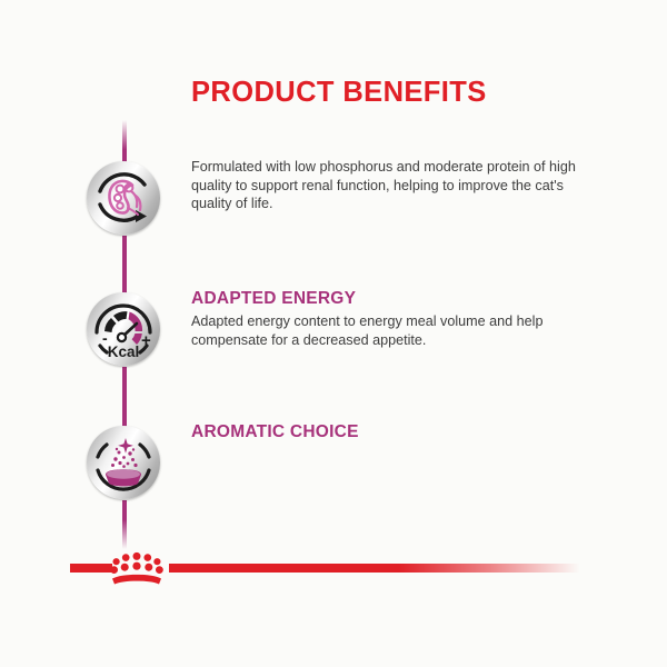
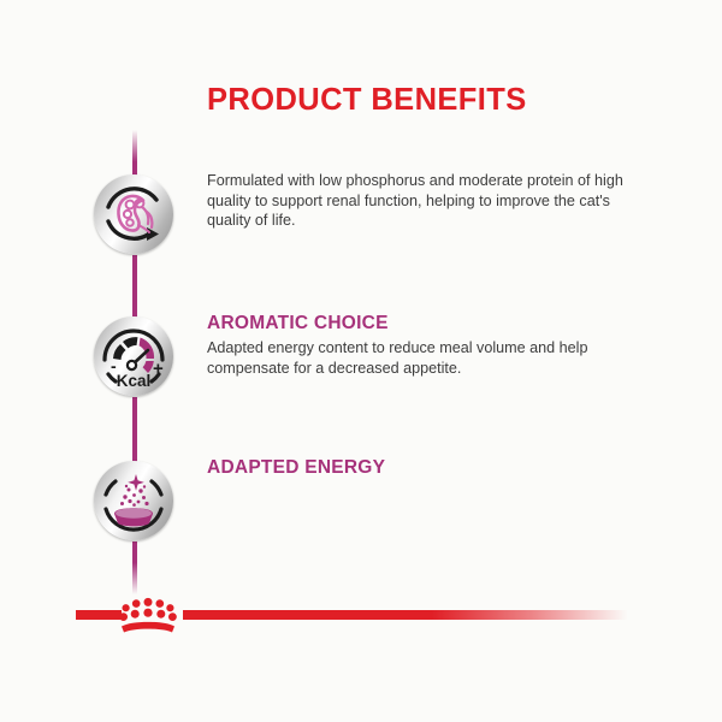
  PRODUCT BENEFITS
  Formulated with low phosphorus and moderate protein of high quality to support renal function, helping to improve the cat's quality of life.
  -
  +
  Kcal
- ADAPTED ENERGY
+ AROMATIC CHOICE
- Adapted energy content to energy meal volume and help compensate for a decreased appetite.
+ Adapted energy content to reduce meal volume and help compensate for a decreased appetite.
- AROMATIC CHOICE
+ ADAPTED ENERGY
